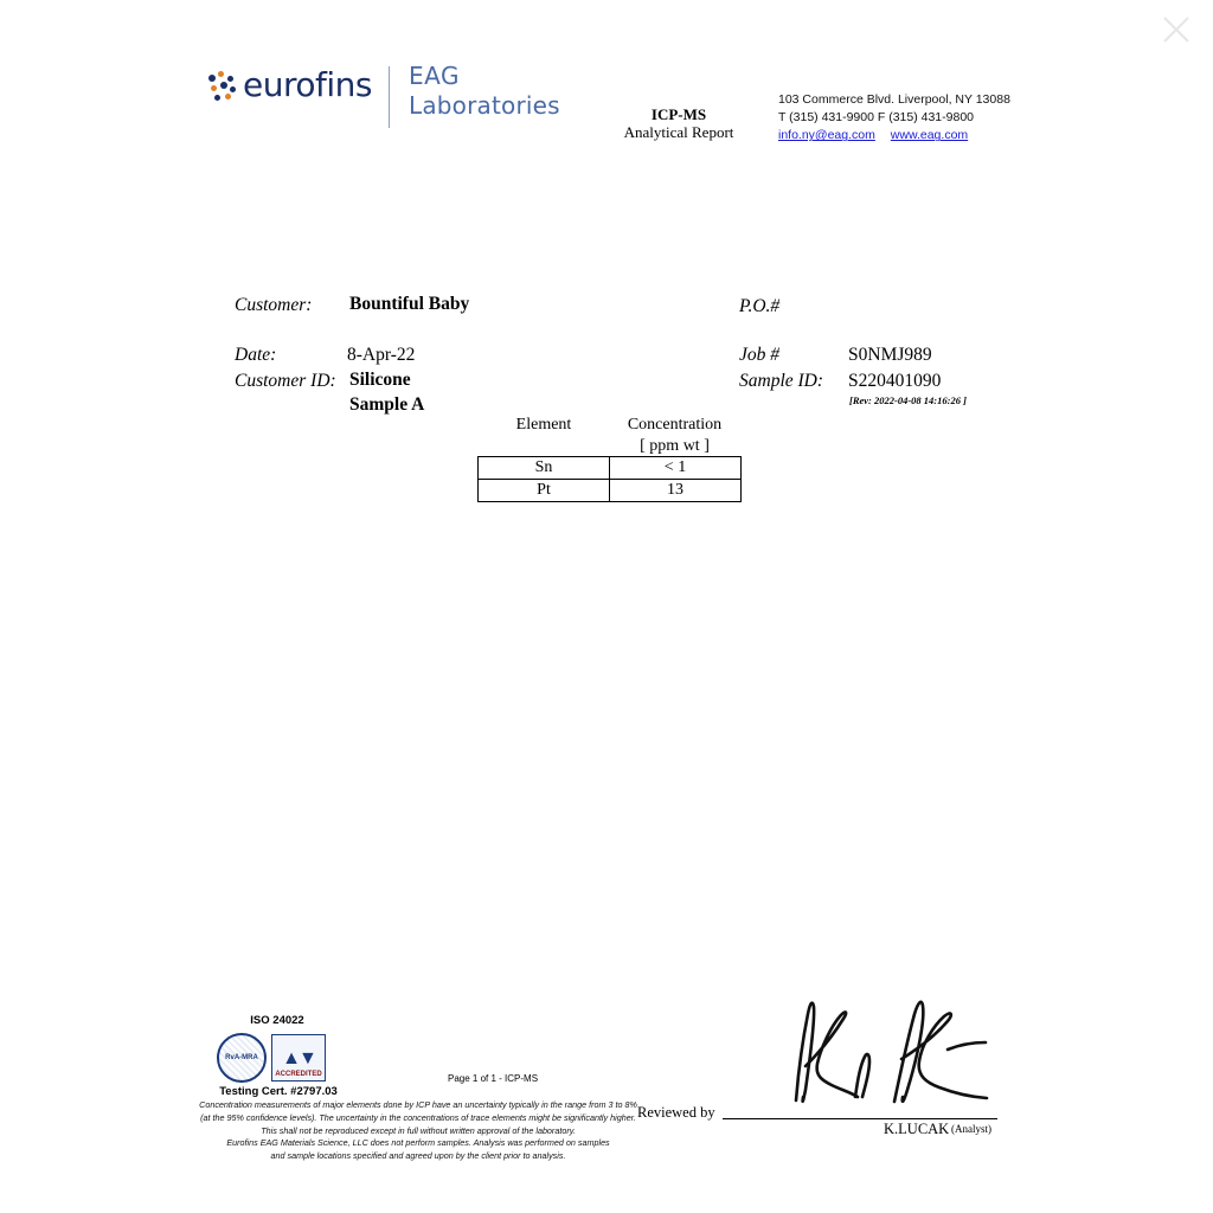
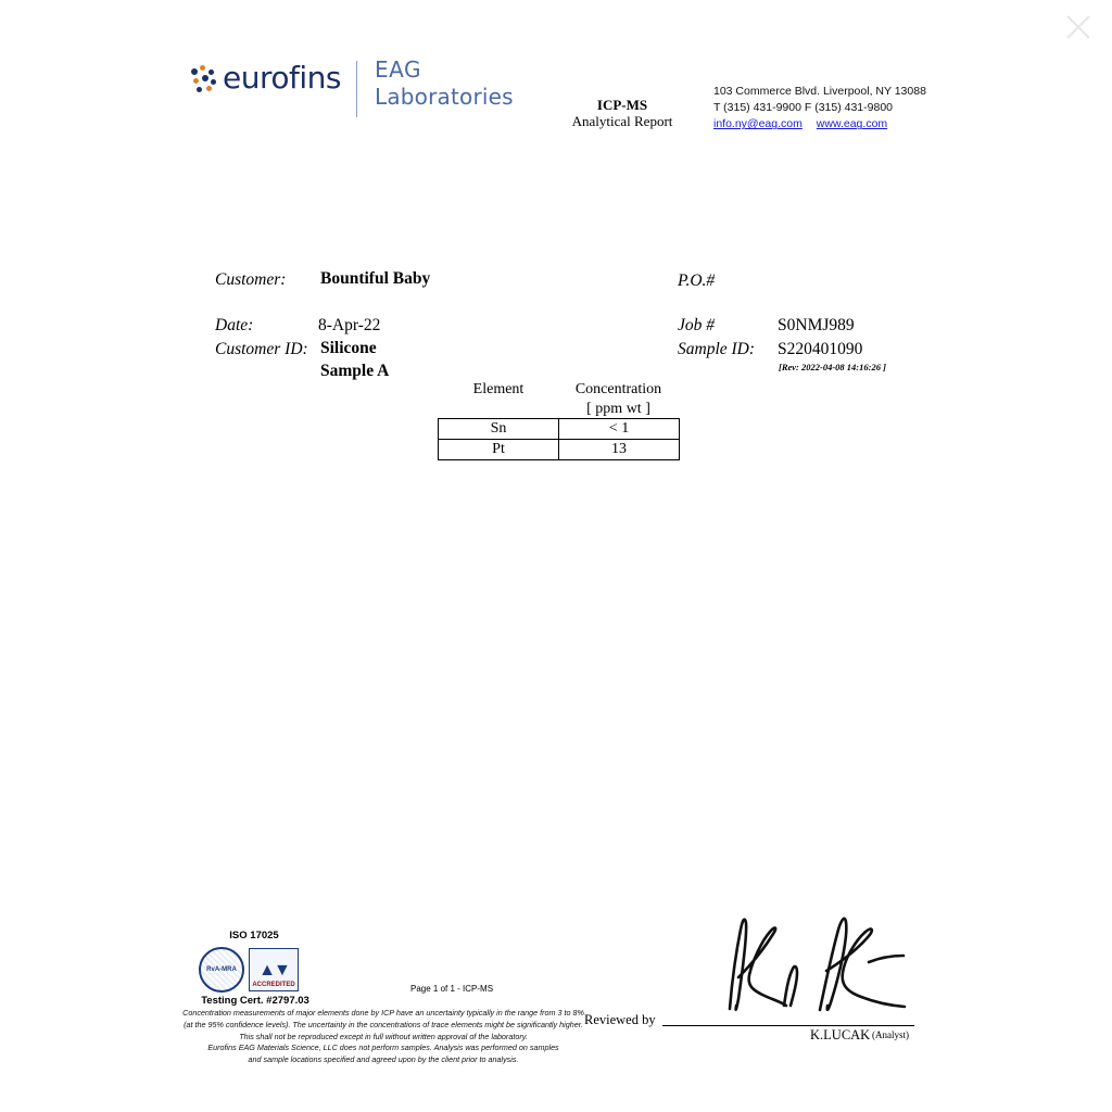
  eurofins
  EAG
  Laboratories
  ICP-MS
  Analytical Report
  103 Commerce Blvd. Liverpool, NY 13088
  T (315) 431-9900 F (315) 431-9800
  info.ny@eag.com www.eag.com
  Customer:
  Bountiful Baby
  P.O.#
  Date:
  8-Apr-22
  Job #
  S0NMJ989
  Customer ID:
  Silicone
  Sample A
  Sample ID:
  S220401090
  [Rev: 2022-04-08 14:16:26 ]
  Element
  Concentration
  [ ppm wt ]
  Sn	< 1
  Pt	13
- ISO 24022
+ ISO 17025
  ▲▼
  Testing Cert. #2797.03
  Page 1 of 1 - ICP-MS
  Concentration measurements of major elements done by ICP have an uncertainty typically in the range from 3 to 8%
  (at the 95% confidence levels). The uncertainty in the concentrations of trace elements might be significantly higher.
  This shall not be reproduced except in full without written approval of the laboratory.
  Eurofins EAG Materials Science, LLC does not perform samples. Analysis was performed on samples
  and sample locations specified and agreed upon by the client prior to analysis.
  Reviewed by
  K.LUCAK
  (Analyst)
